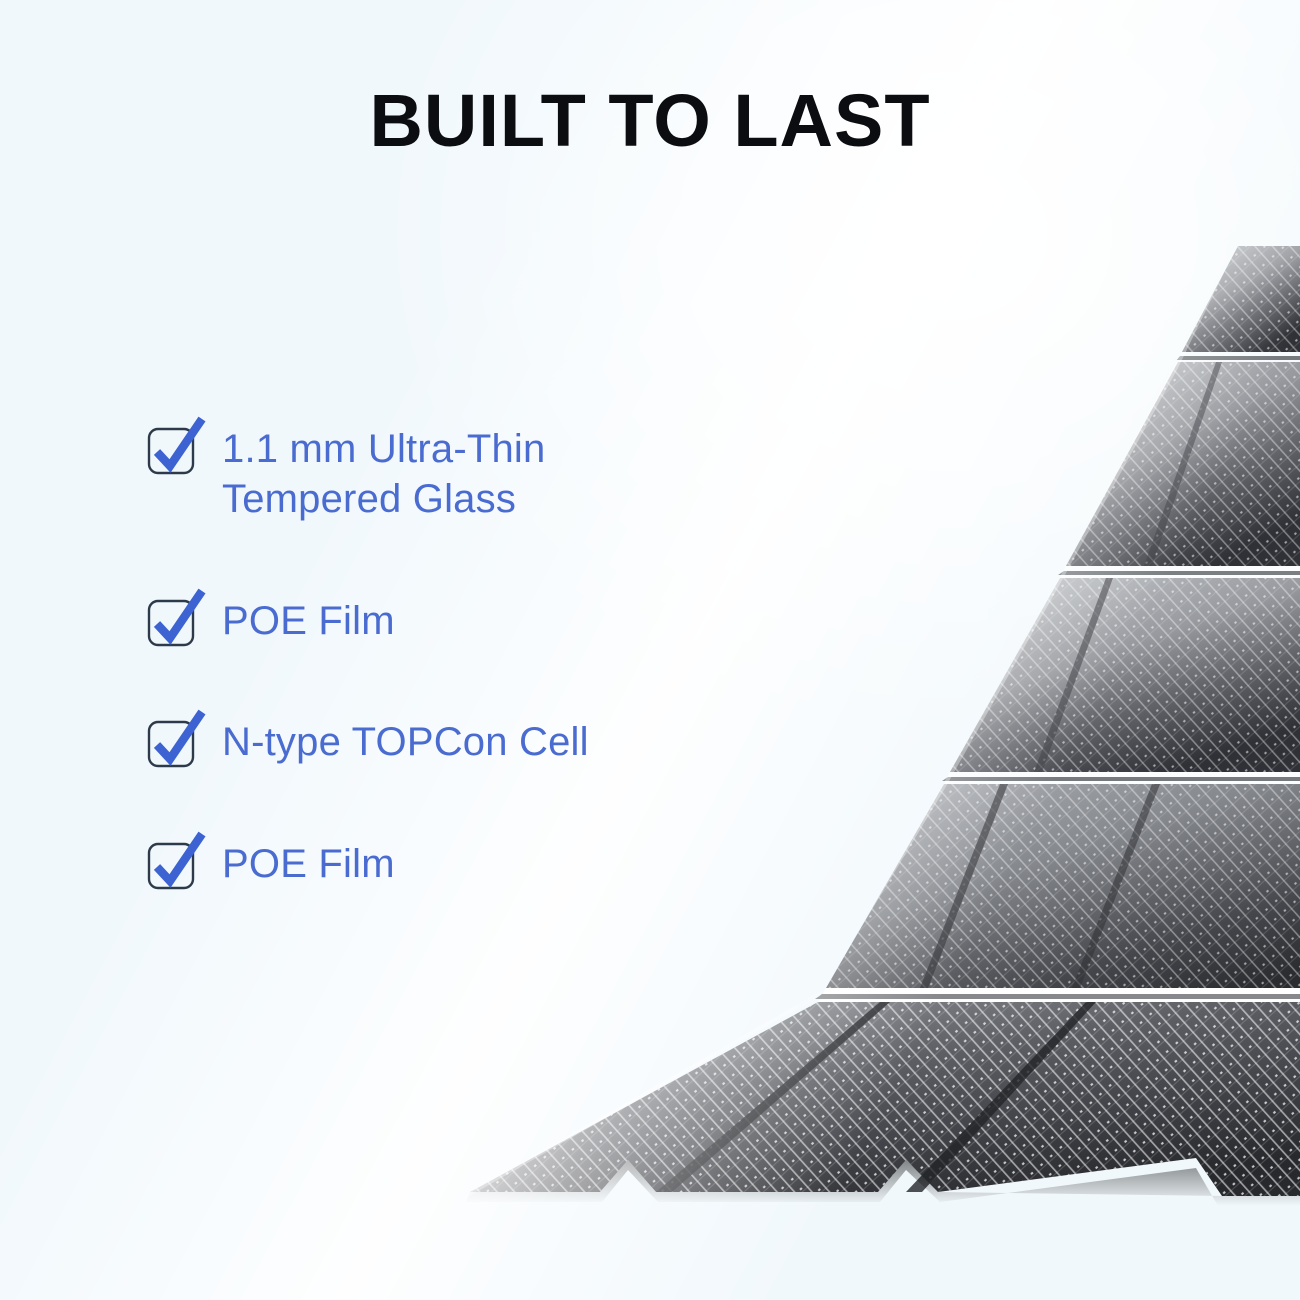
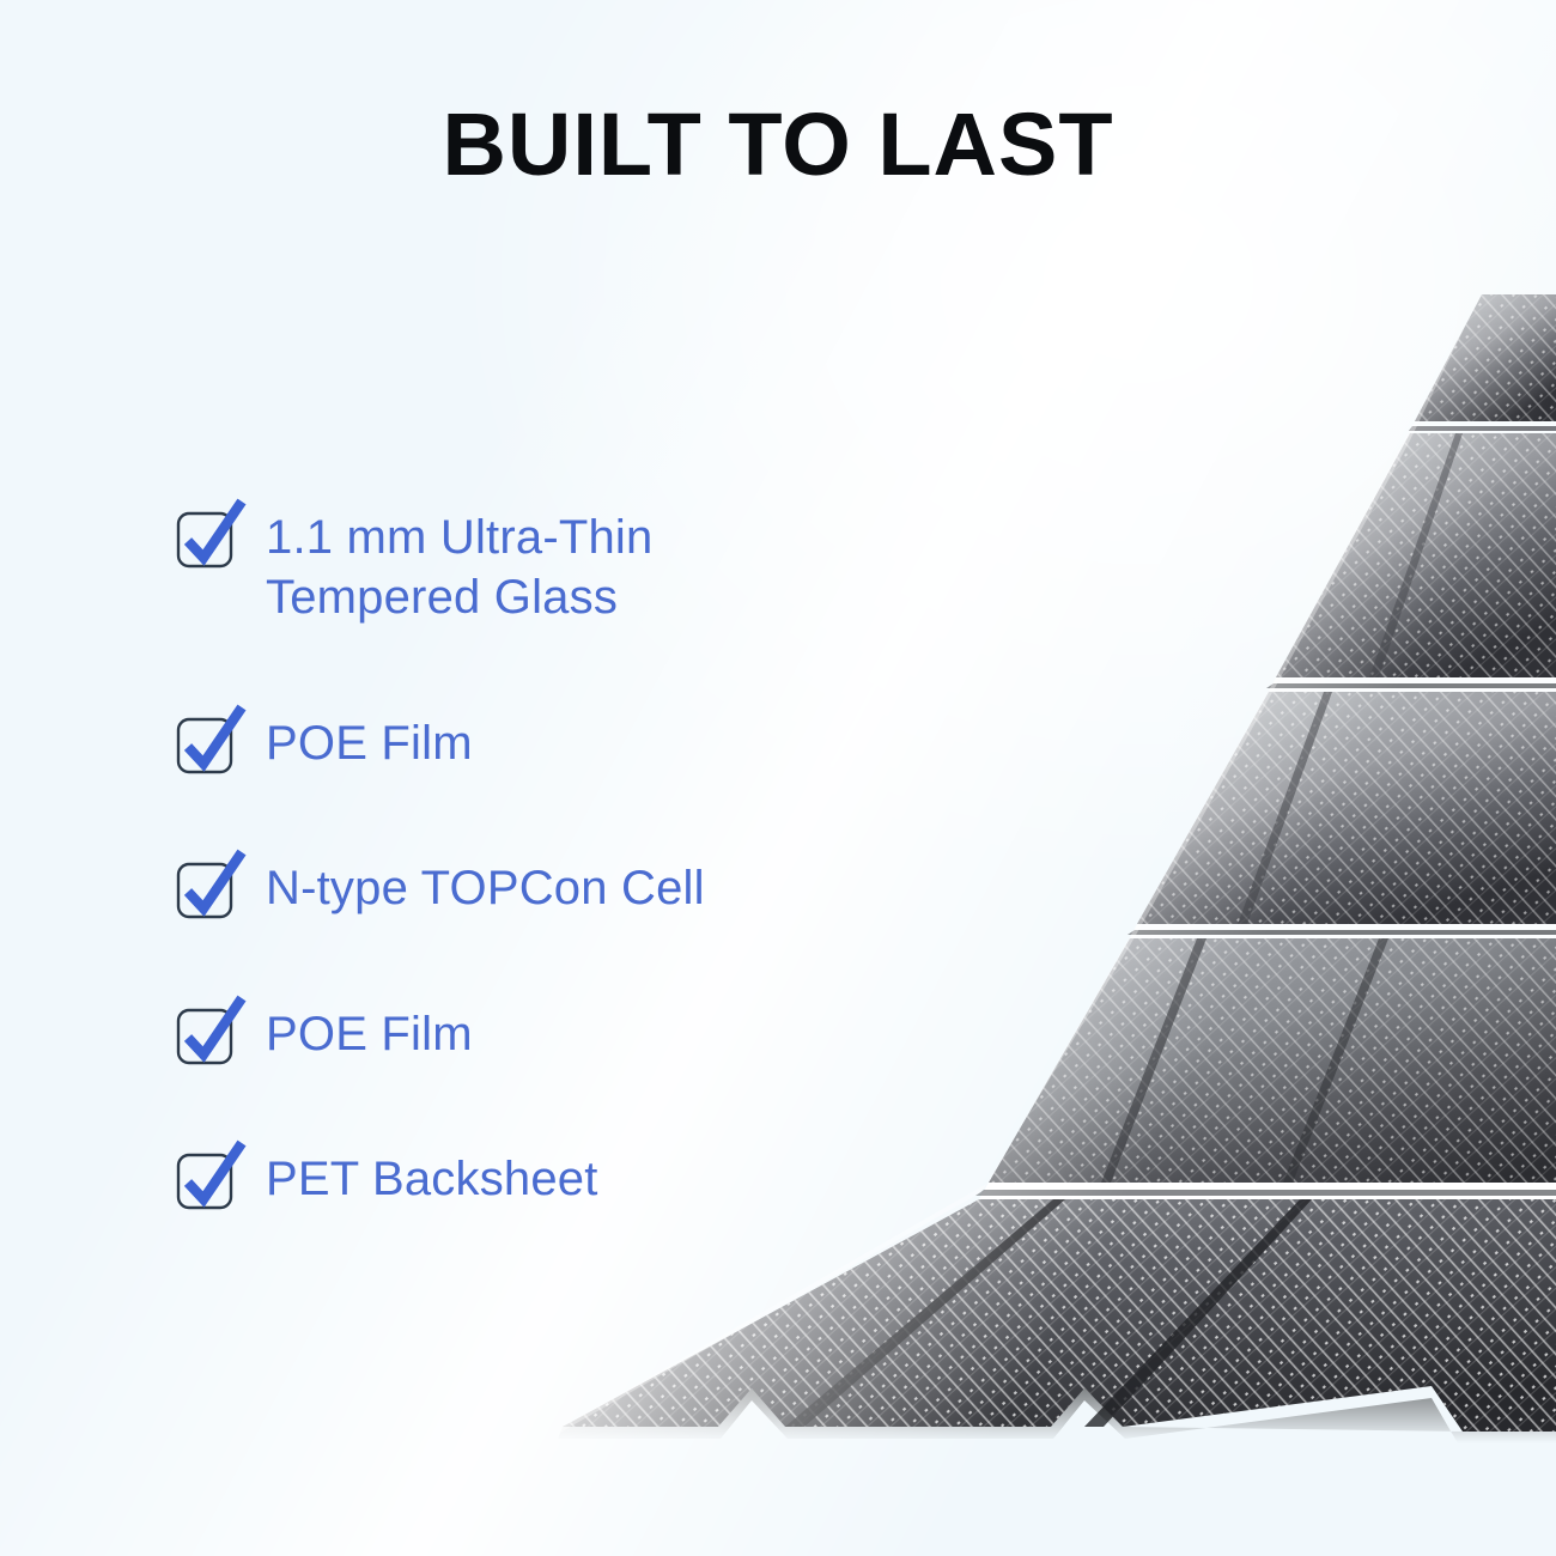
  BUILT TO LAST
  1.1 mm Ultra-Thin
  Tempered Glass
  POE Film
  N-type TOPCon Cell
  POE Film
+ PET Backsheet
